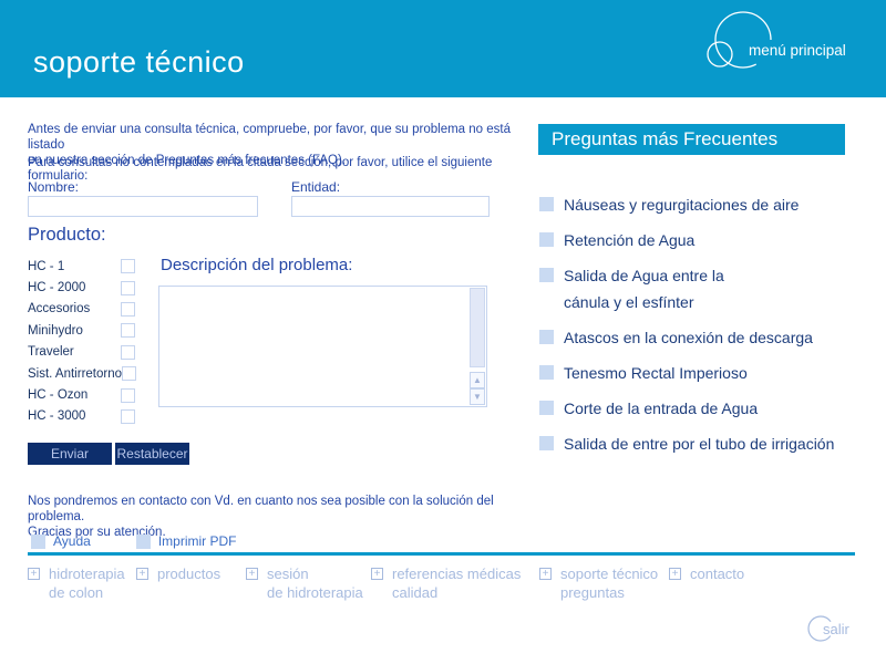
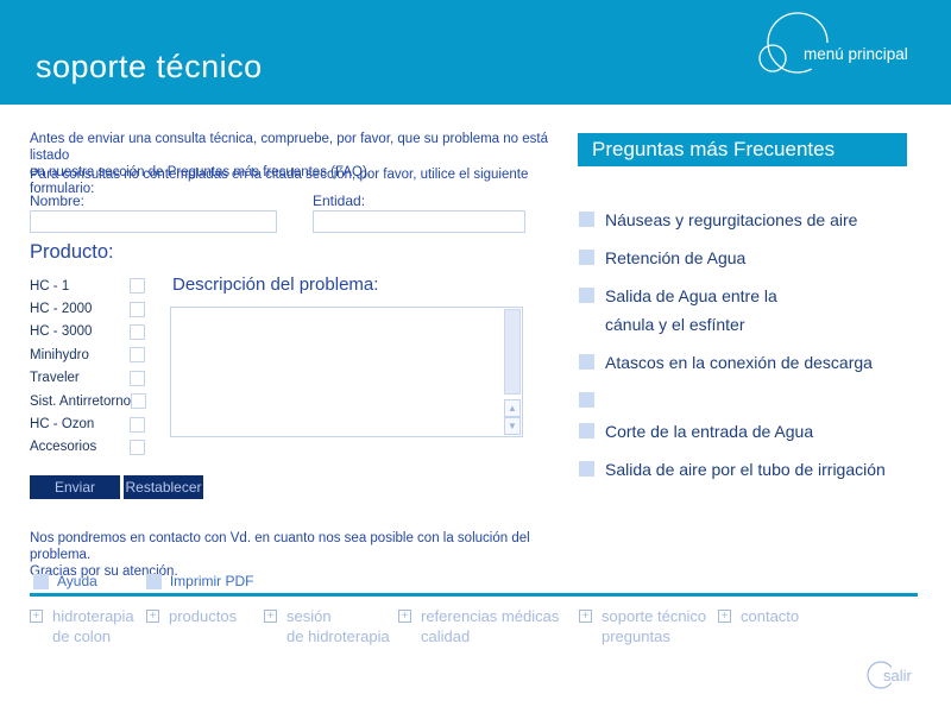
  soporte técnico
  menú principal
  Antes de enviar una consulta técnica, compruebe, por favor, que su problema no está listado
  en nuestra sección de Preguntas más frecuentes (FAQ).
  Para consultas no contempladas en la citada sección, por favor, utilice el siguiente formulario:
  Nombre:
  Entidad:
  Producto:
  HC - 1
  HC - 2000
- Accesorios
+ HC - 3000
  Minihydro
  Traveler
  Sist. Antirretorno
  HC - Ozon
- HC - 3000
+ Accesorios
  Descripción del problema:
  ▲
  ▼
  Enviar
  Restablecer
  Nos pondremos en contacto con Vd. en cuanto nos sea posible con la solución del problema.
  Gracias por su atención.
  Ayuda
  Imprimir PDF
  Preguntas más Frecuentes
  Náuseas y regurgitaciones de aire
  Retención de Agua
  Salida de Agua entre la
  cánula y el esfínter
  Atascos en la conexión de descarga
- Tenesmo Rectal Imperioso
  Corte de la entrada de Agua
- Salida de entre por el tubo de irrigación
+ Salida de aire por el tubo de irrigación
  +
  hidroterapia
  de colon
  +
  productos
  +
  sesión
  de hidroterapia
  +
  referencias médicas
  calidad
  +
  soporte técnico
  preguntas
  +
  contacto
  salir
